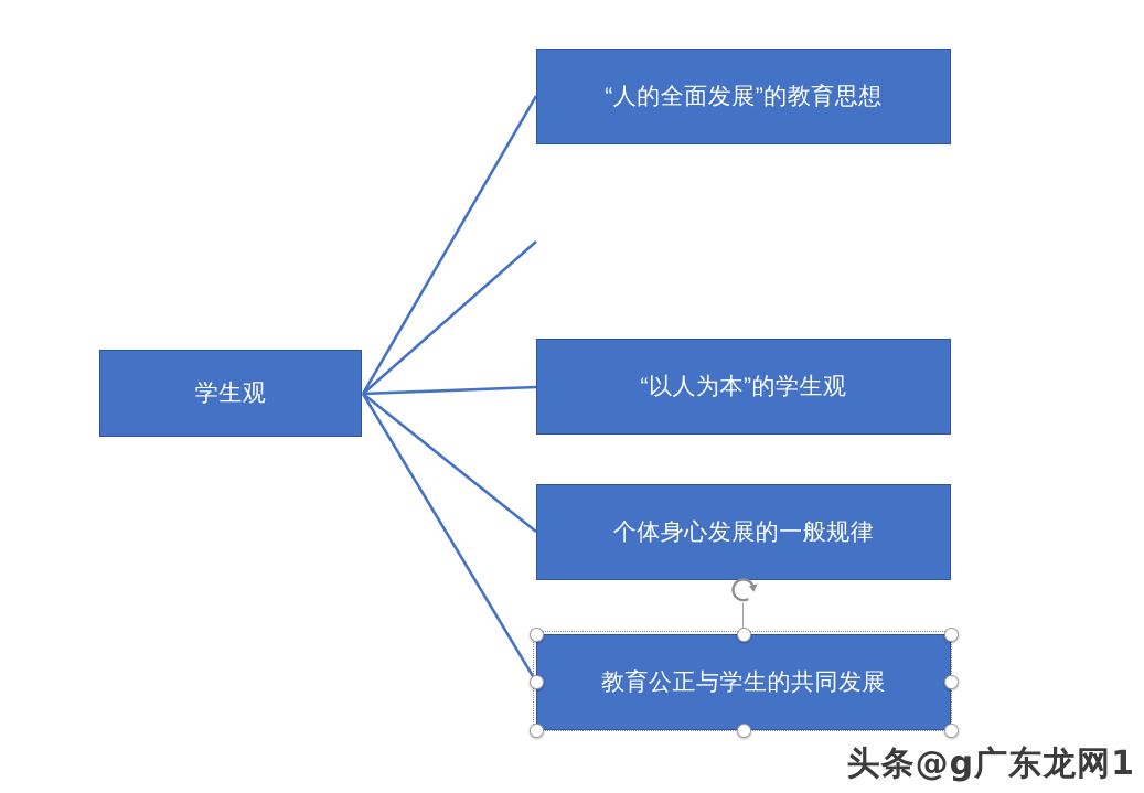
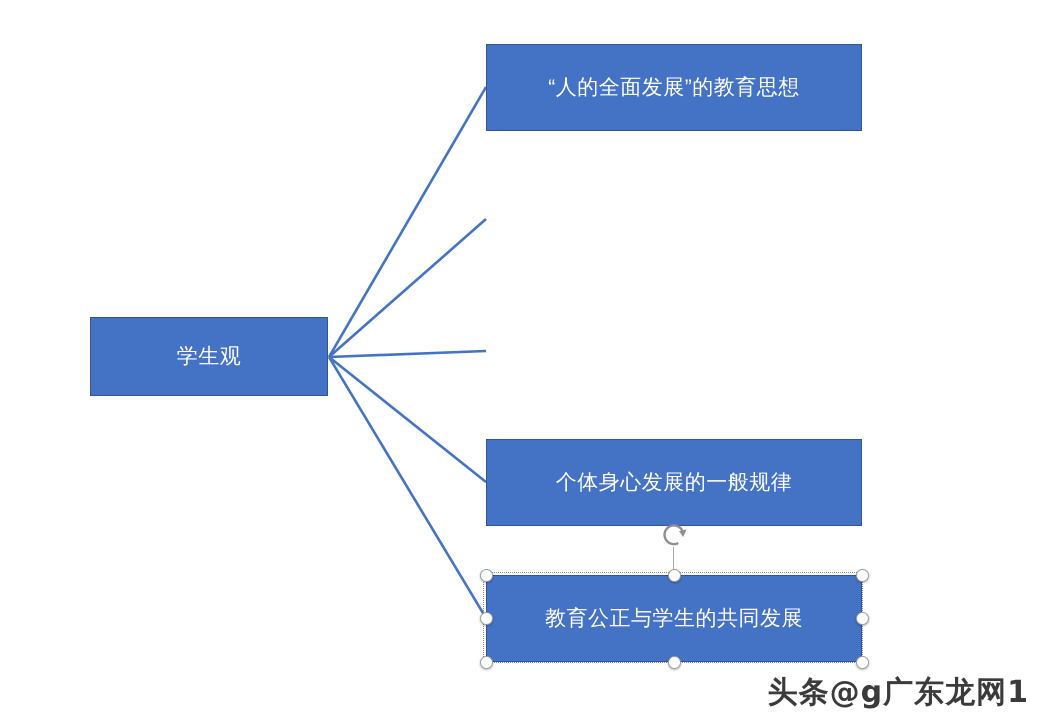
  学生观
  “人的全面发展”的教育思想
- “以人为本”的学生观
  个体身心发展的一般规律
  教育公正与学生的共同发展
  头条@g广东龙网1
